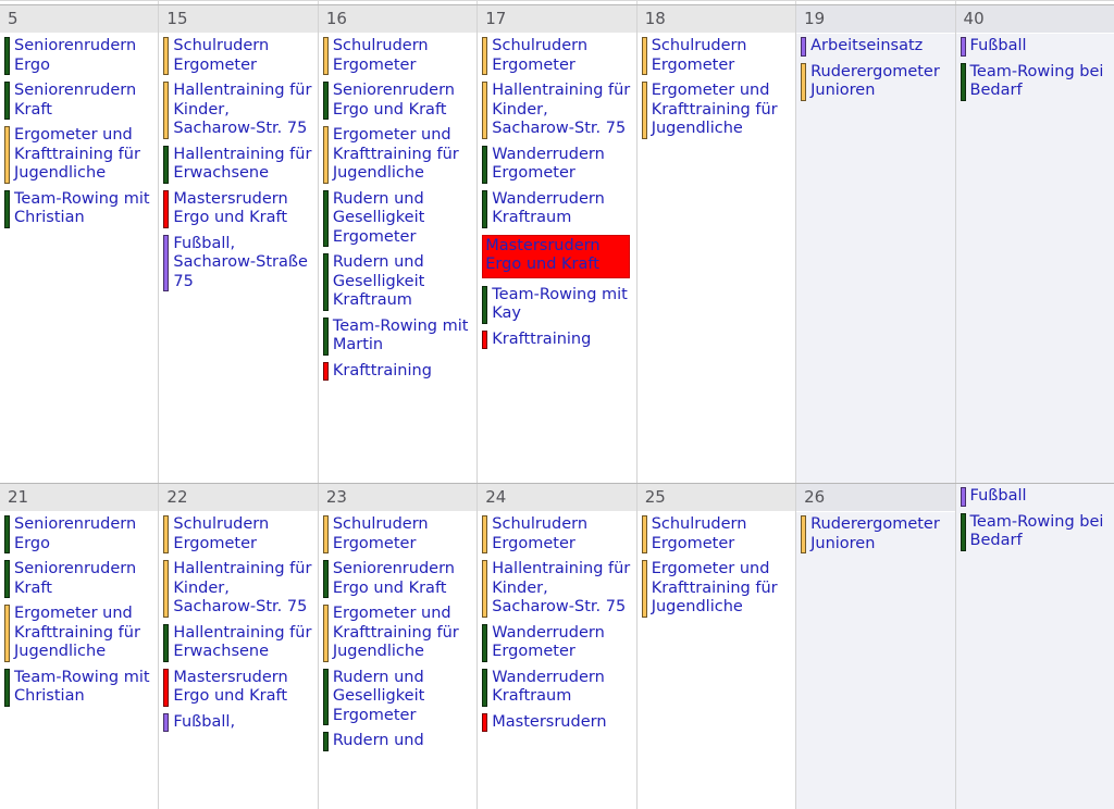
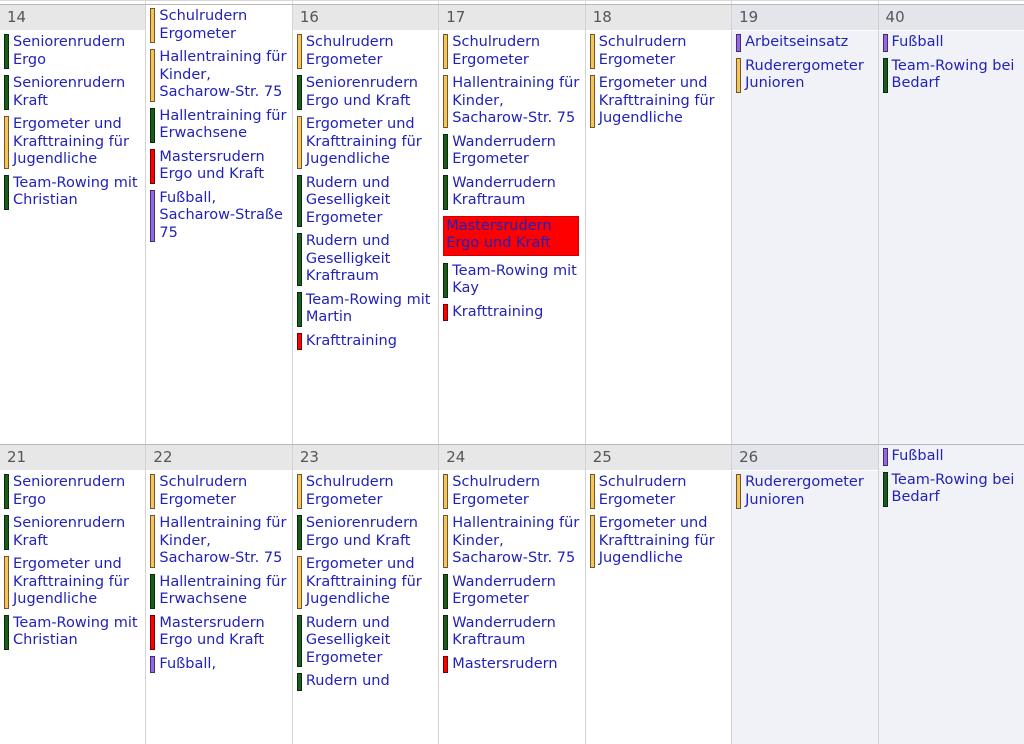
- 5
+ 14
  Seniorenrudern Ergo
  Seniorenrudern Kraft
  Ergometer und Krafttraining für Jugendliche
  Team-Rowing mit Christian
- 15
  Schulrudern Ergometer
  Hallentraining für Kinder, Sacharow-Str. 75
  Hallentraining für Erwachsene
  Mastersrudern Ergo und Kraft
  Fußball, Sacharow-Straße 75
  16
  Schulrudern Ergometer
  Seniorenrudern Ergo und Kraft
  Ergometer und Krafttraining für Jugendliche
  Rudern und Geselligkeit Ergometer
  Rudern und Geselligkeit Kraftraum
  Team-Rowing mit Martin
  Krafttraining
  17
  Schulrudern Ergometer
  Hallentraining für Kinder, Sacharow-Str. 75
  Wanderrudern Ergometer
  Wanderrudern Kraftraum
  Mastersrudern Ergo und Kraft
  Team-Rowing mit Kay
  Krafttraining
  18
  Schulrudern Ergometer
  Ergometer und Krafttraining für Jugendliche
  19
  Arbeitseinsatz
  Ruderergometer Junioren
  40
  Fußball
  Team-Rowing bei Bedarf
  21
  Seniorenrudern Ergo
  Seniorenrudern Kraft
  Ergometer und Krafttraining für Jugendliche
  Team-Rowing mit Christian
  22
  Schulrudern Ergometer
  Hallentraining für Kinder, Sacharow-Str. 75
  Hallentraining für Erwachsene
  Mastersrudern Ergo und Kraft
  Fußball,
  23
  Schulrudern Ergometer
  Seniorenrudern Ergo und Kraft
  Ergometer und Krafttraining für Jugendliche
  Rudern und Geselligkeit Ergometer
  Rudern und
  24
  Schulrudern Ergometer
  Hallentraining für Kinder, Sacharow-Str. 75
  Wanderrudern Ergometer
  Wanderrudern Kraftraum
  Mastersrudern
  25
  Schulrudern Ergometer
  Ergometer und Krafttraining für Jugendliche
  26
  Ruderergometer Junioren
  Fußball
  Team-Rowing bei Bedarf
